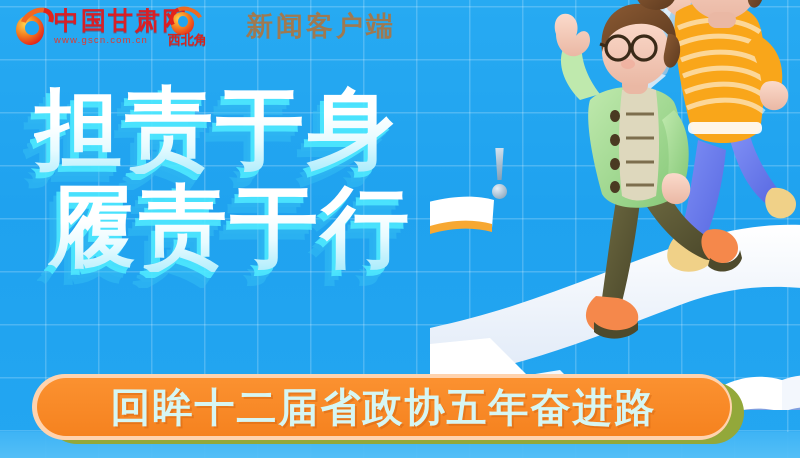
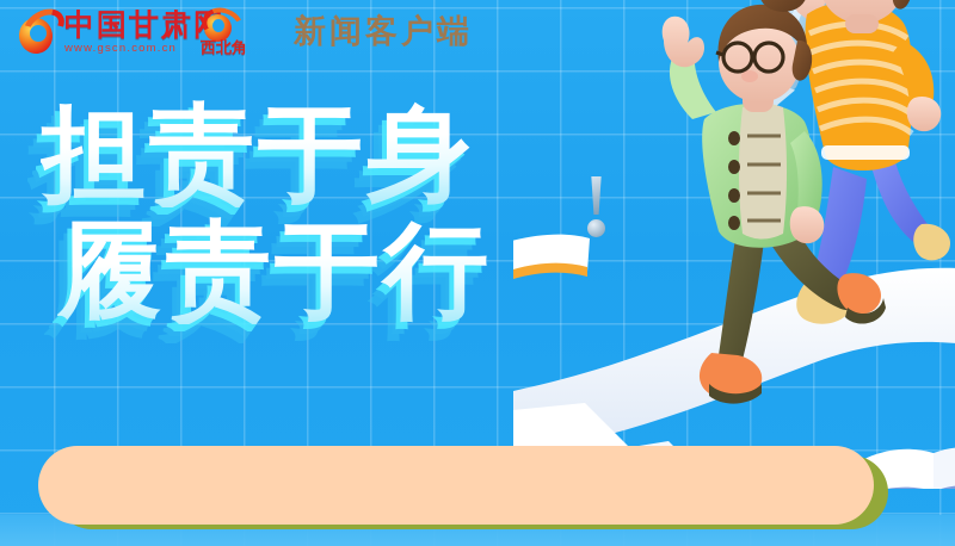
  中国甘肃
  www.gscn.com.cn
  西北角
  新闻客户端
  担责于身
  履责于行
- 回眸十二届省政协五年奋进路
